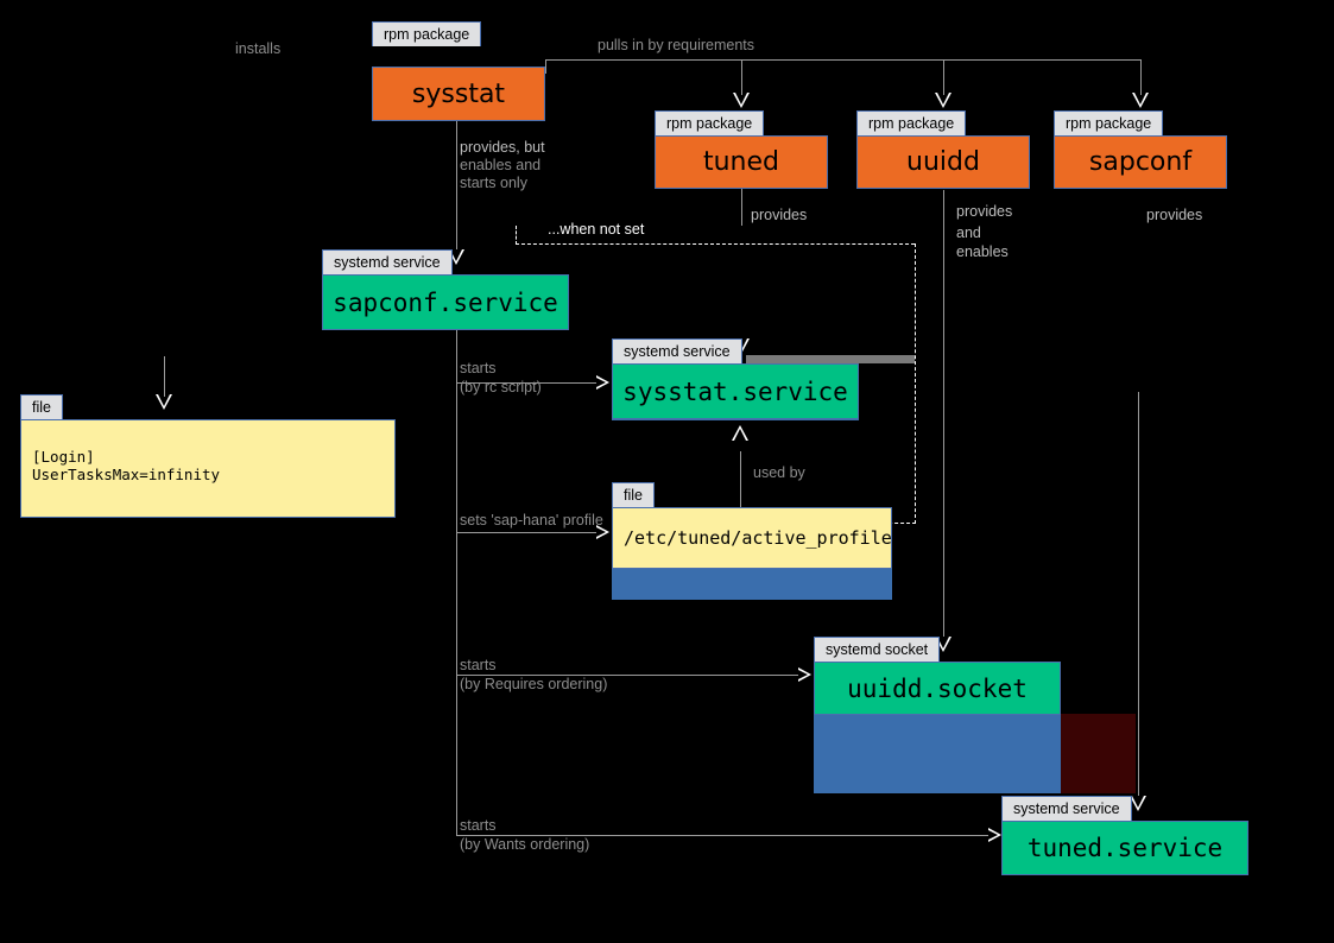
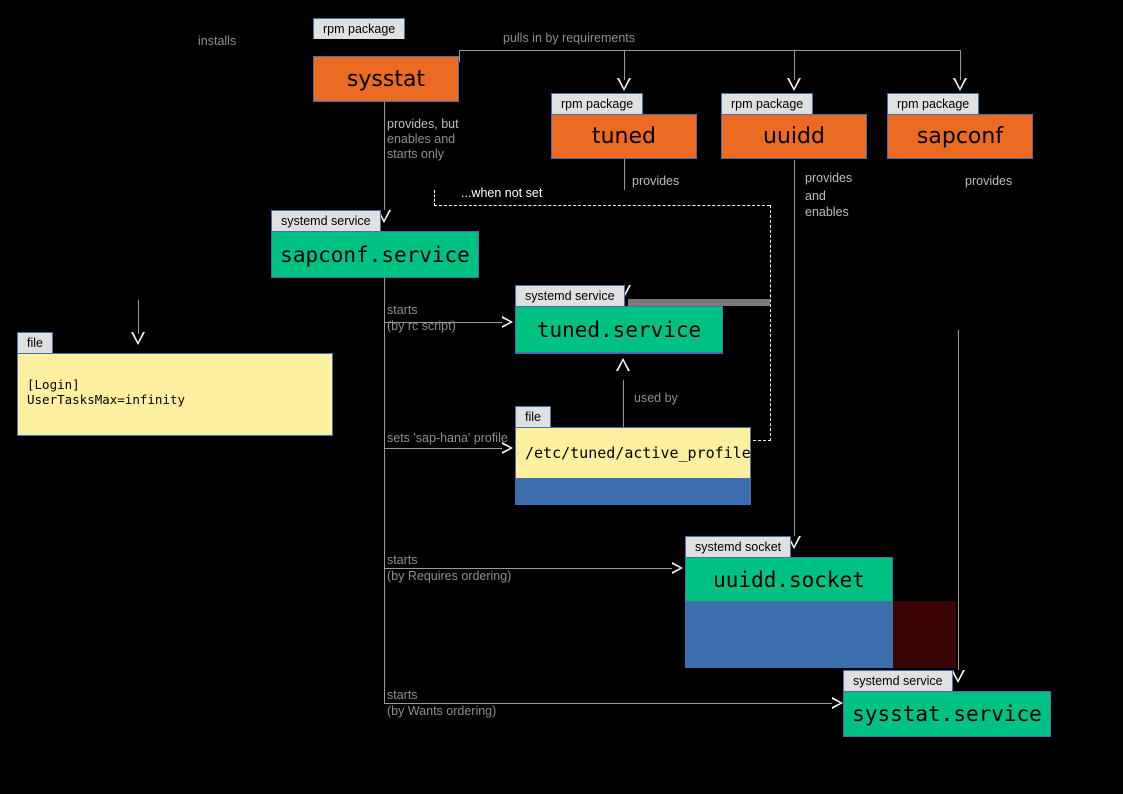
  rpm package
  sysstat
  rpm package
  tuned
  rpm package
  uuidd
  rpm package
  sapconf
  systemd service
  sapconf.service
  systemd service
- sysstat.service
+ tuned.service
  systemd socket
  uuidd.socket
  systemd service
- tuned.service
+ sysstat.service
  file
  [Login]
  UserTasksMax=infinity
  file
  /etc/tuned/active_profile
  installs
  pulls in by requirements
  provides, but
  enables and
  starts only
  ...when not set
  provides
  provides
  and
  enables
  provides
  starts
  (by rc script)
  sets 'sap-hana' profile
  used by
  starts
  (by Requires ordering)
  starts
  (by Wants ordering)
